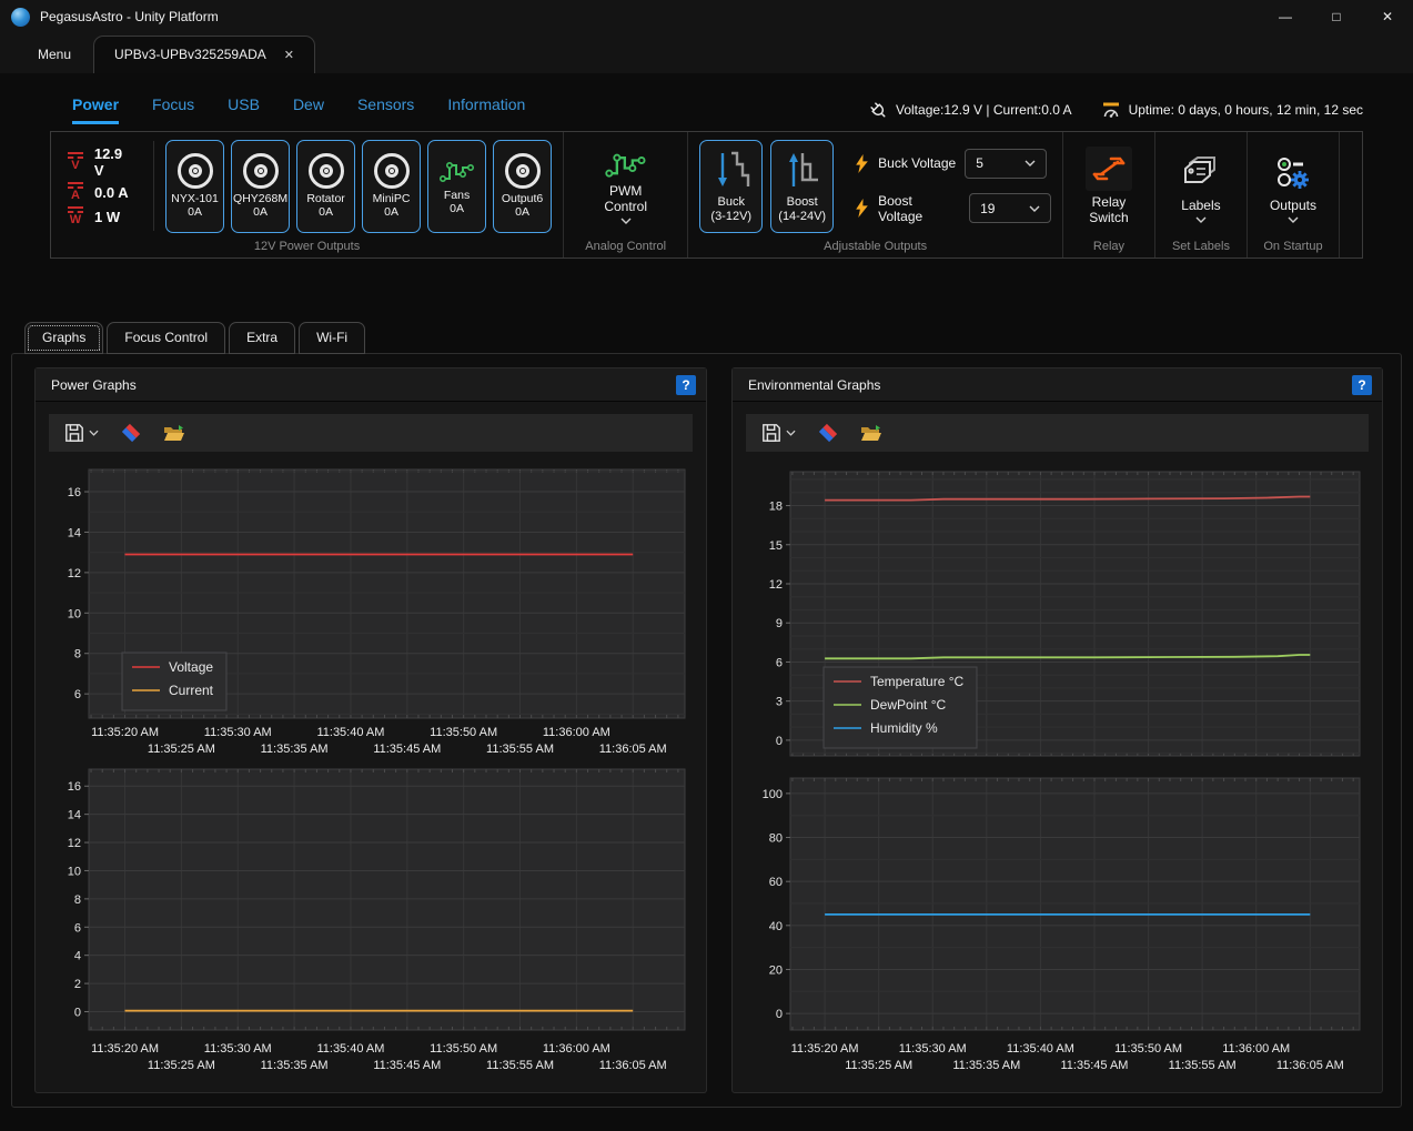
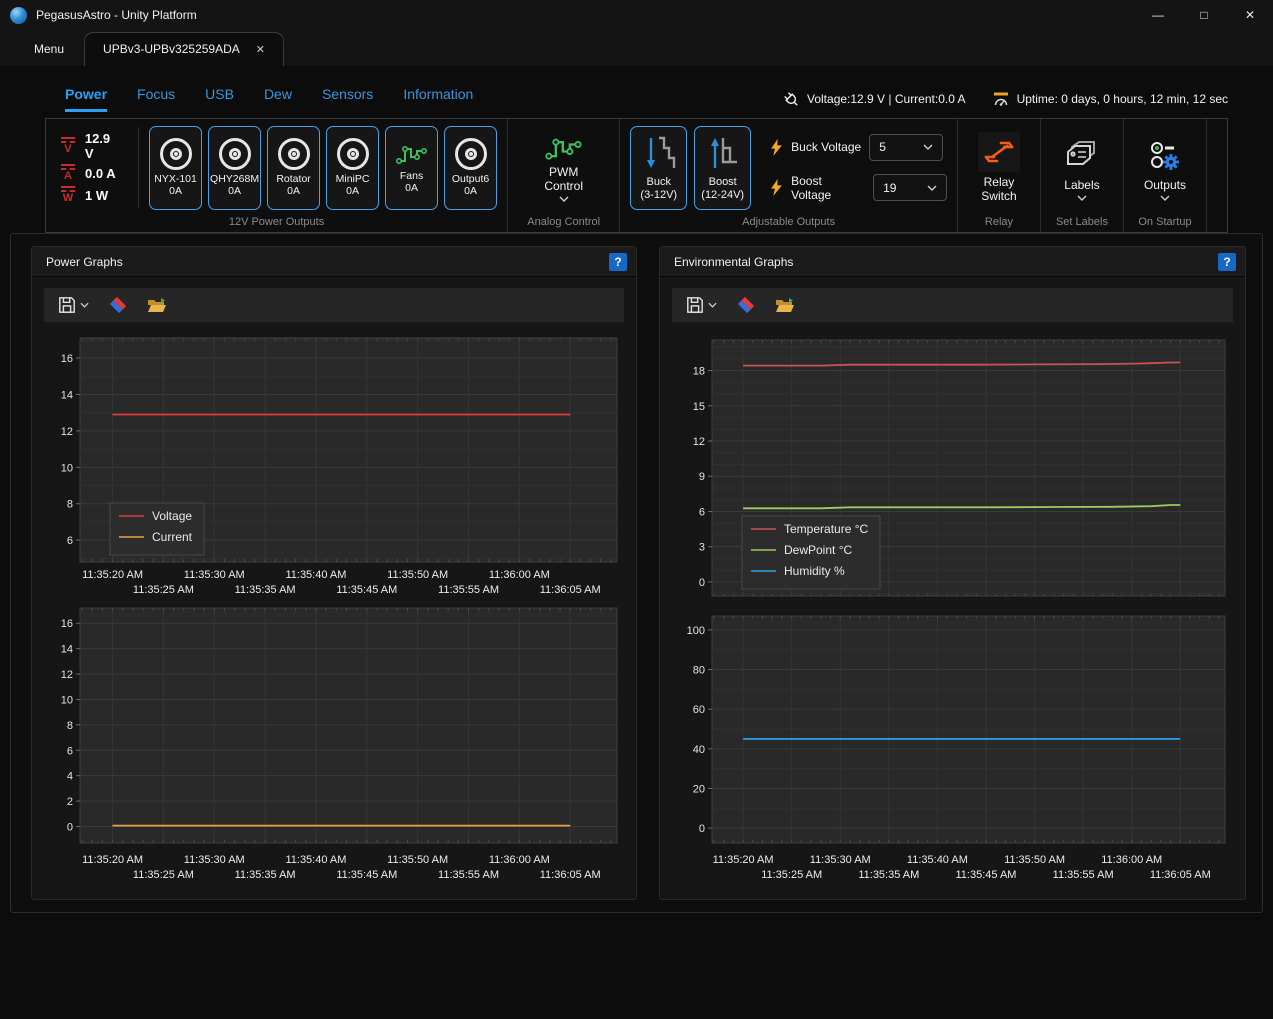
  PegasusAstro - Unity Platform
  —
  □
  ✕
  Menu
  UPBv3-UPBv325259ADA
  ✕
  Power
  Focus
  USB
  Dew
  Sensors
  Information
  Voltage:12.9 V | Current:0.0 A
  Uptime: 0 days, 0 hours, 12 min, 12 sec
  V
  12.9 V
  A
  0.0 A
  W
  1 W
  NYX-101
  0A
  QHY268M
  0A
  Rotator
  0A
  MiniPC
  0A
  Fans
  0A
  Output6
  0A
  12V Power Outputs
  PWM Control
  Analog Control
  Buck
  (3-12V)
  Boost
- (14-24V)
+ (12-24V)
  Buck Voltage
  5
  Boost Voltage
  19
  Adjustable Outputs
  Relay
  Switch
  Relay
  Labels
  Set Labels
  Outputs
  On Startup
- Graphs
- Focus Control
- Extra
- Wi-Fi
  Power Graphs
  ?
  6
  8
  10
  12
  14
  16
  11:35:20 AM
  11:35:25 AM
  11:35:30 AM
  11:35:35 AM
  11:35:40 AM
  11:35:45 AM
  11:35:50 AM
  11:35:55 AM
  11:36:00 AM
  11:36:05 AM
  Voltage
  Current
  0
  2
  4
  6
  8
  10
  12
  14
  16
  11:35:20 AM
  11:35:25 AM
  11:35:30 AM
  11:35:35 AM
  11:35:40 AM
  11:35:45 AM
  11:35:50 AM
  11:35:55 AM
  11:36:00 AM
  11:36:05 AM
  Environmental Graphs
  ?
  0
  3
  6
  9
  12
  15
  18
  Temperature °C
  DewPoint °C
  Humidity %
  0
  20
  40
  60
  80
  100
  11:35:20 AM
  11:35:25 AM
  11:35:30 AM
  11:35:35 AM
  11:35:40 AM
  11:35:45 AM
  11:35:50 AM
  11:35:55 AM
  11:36:00 AM
  11:36:05 AM
